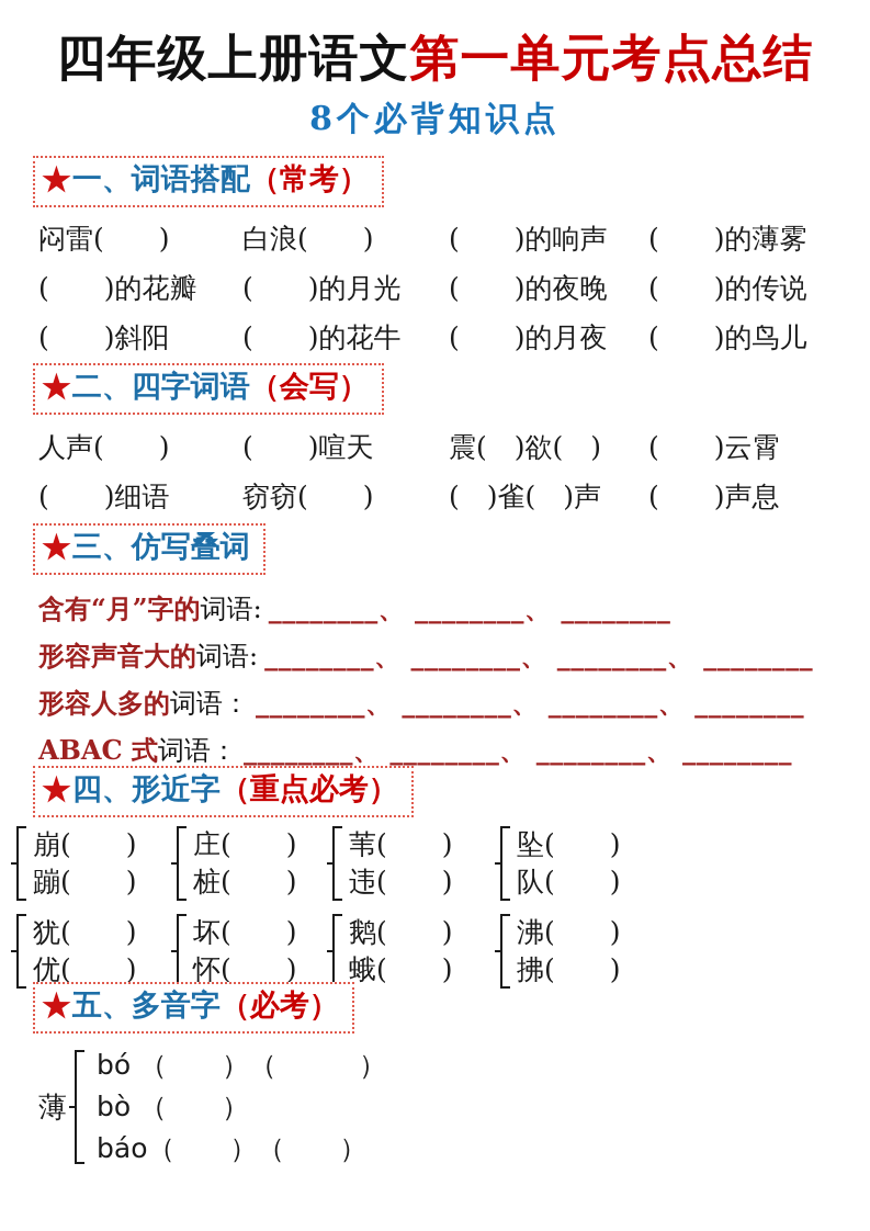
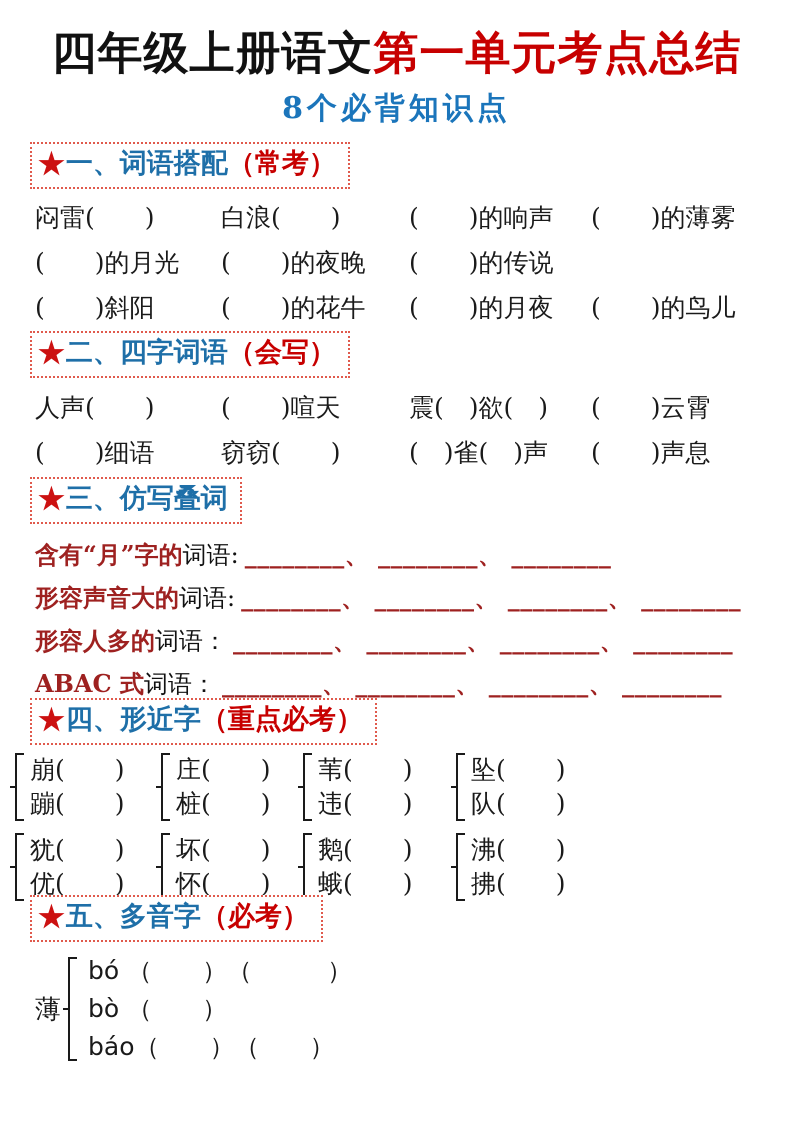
  四年级上册语文第一单元考点总结
  8个必背知识点
  ★一、词语搭配（常考）
  闷雷( )
  白浪( )
  ( )的响声
  ( )的薄雾
- ( )的花瓣
  ( )的月光
  ( )的夜晚
  ( )的传说
  ( )斜阳
  ( )的花牛
  ( )的月夜
  ( )的鸟儿
  ★二、四字词语（会写）
  人声( )
  ( )喧天
  震( )欲( )
  ( )云霄
  ( )细语
  窃窃( )
  ( )雀( )声
  ( )声息
  ★三、仿写叠词
  含有“月”字的
  词语:
  ________、 ________、 ________
  形容声音大的
  词语:
  ________、 ________、 ________、 ________
  形容人多的
  词语：
  ________、 ________、 ________、 ________
  ABAC 式
  词语：
  ________、 ________、 ________、 ________
  ★四、形近字（重点必考）
  崩( )
  蹦( )
  庄( )
  桩( )
  苇( )
  违( )
  坠( )
  队( )
  犹( )
  优( )
  坏( )
  怀( )
  鹅( )
  蛾( )
  沸( )
  拂( )
  ★五、多音字（必考）
  薄
  bó （ ）（ ）
  bò （ ）
  báo（ ）（ ）
